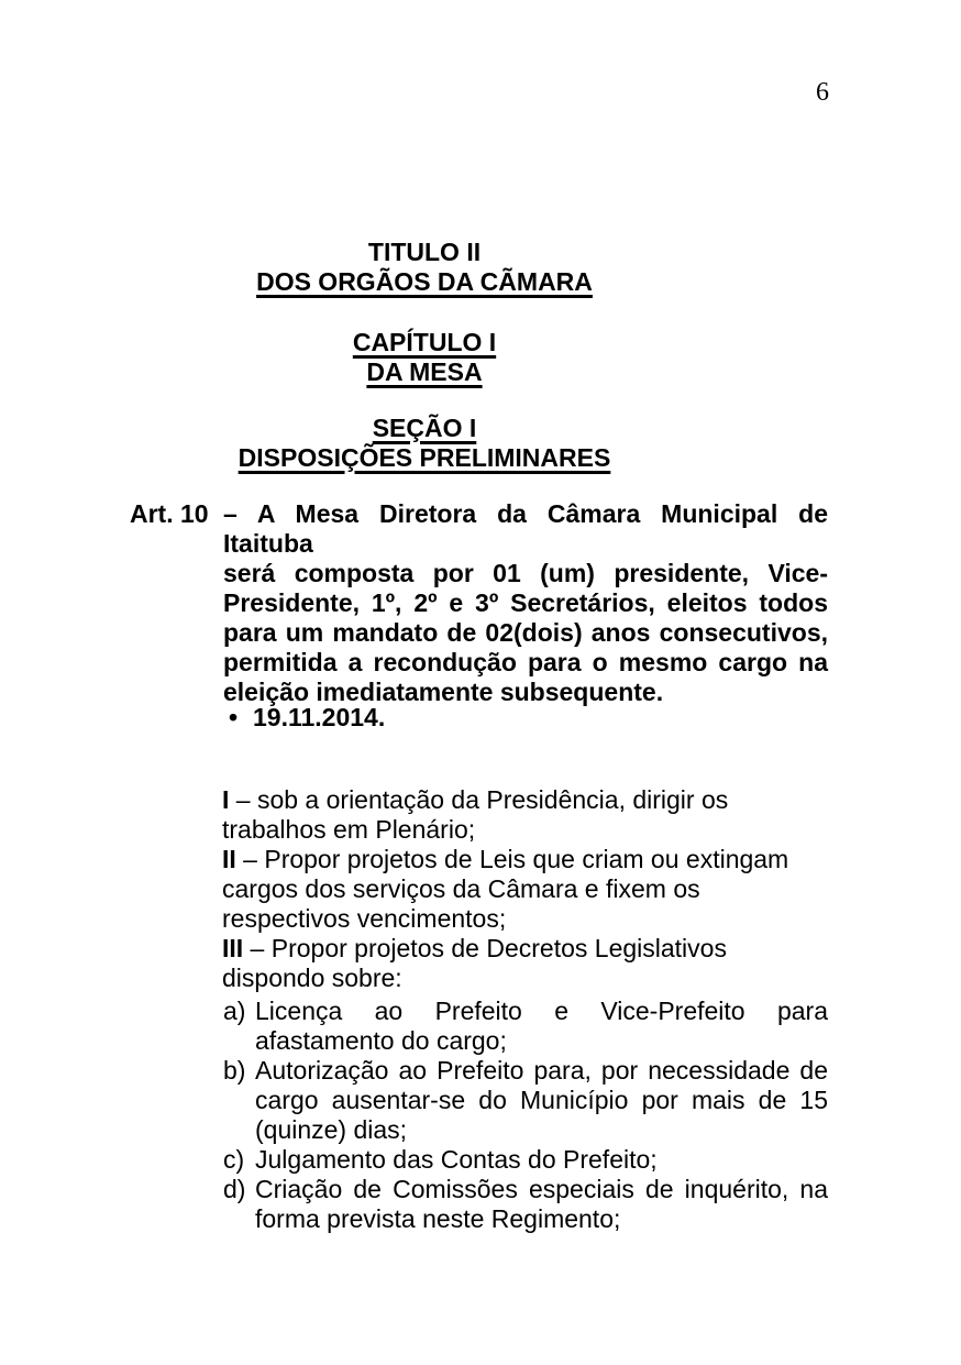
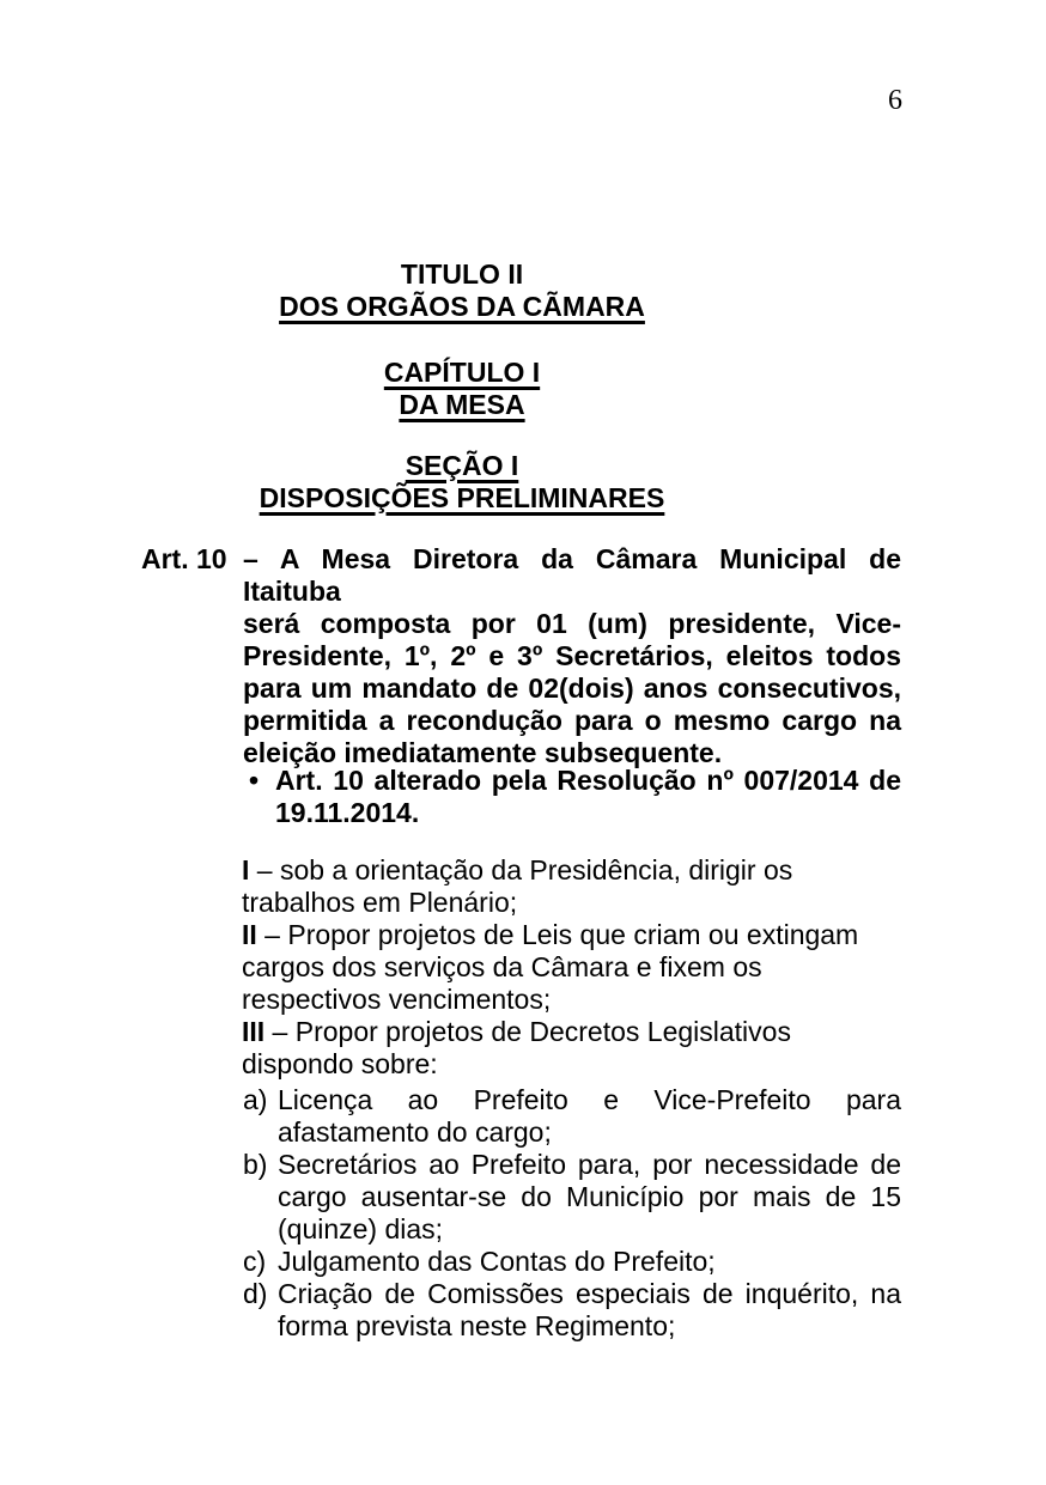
  6
  TITULO II
  DOS ORGÃOS DA CÃMARA
  CAPÍTULO I
  DA MESA
  SEÇÃO I
  DISPOSIÇÕES PRELIMINARES
  Art. 10
  – A Mesa Diretora da Câmara Municipal de Itaituba
  será composta por 01 (um) presidente, Vice-
  Presidente, 1º, 2º e 3º Secretários, eleitos todos
  para um mandato de 02(dois) anos consecutivos,
  permitida a recondução para o mesmo cargo na
  eleição imediatamente subsequente.
  •
+ Art. 10 alterado pela Resolução nº 007/2014 de
  19.11.2014.
  I – sob a orientação da Presidência, dirigir os
  trabalhos em Plenário;
  II – Propor projetos de Leis que criam ou extingam
  cargos dos serviços da Câmara e fixem os
  respectivos vencimentos;
  III – Propor projetos de Decretos Legislativos
  dispondo sobre:
  a)
  Licença ao Prefeito e Vice-Prefeito para
  afastamento do cargo;
  b)
- Autorização ao Prefeito para, por necessidade de
+ Secretários ao Prefeito para, por necessidade de
  cargo ausentar-se do Município por mais de 15
  (quinze) dias;
  c)
  Julgamento das Contas do Prefeito;
  d)
  Criação de Comissões especiais de inquérito, na
  forma prevista neste Regimento;
